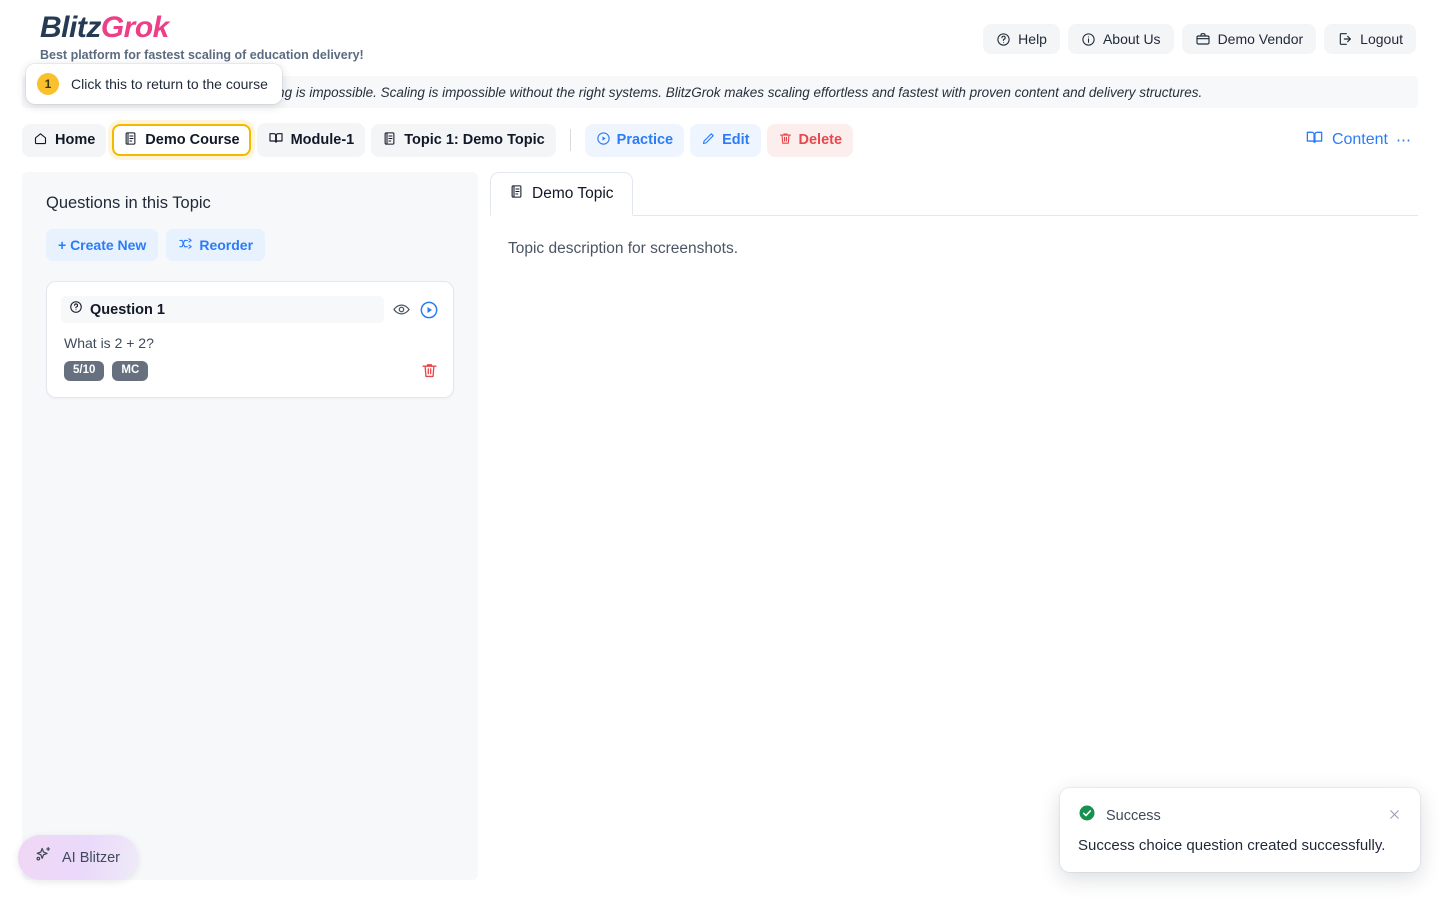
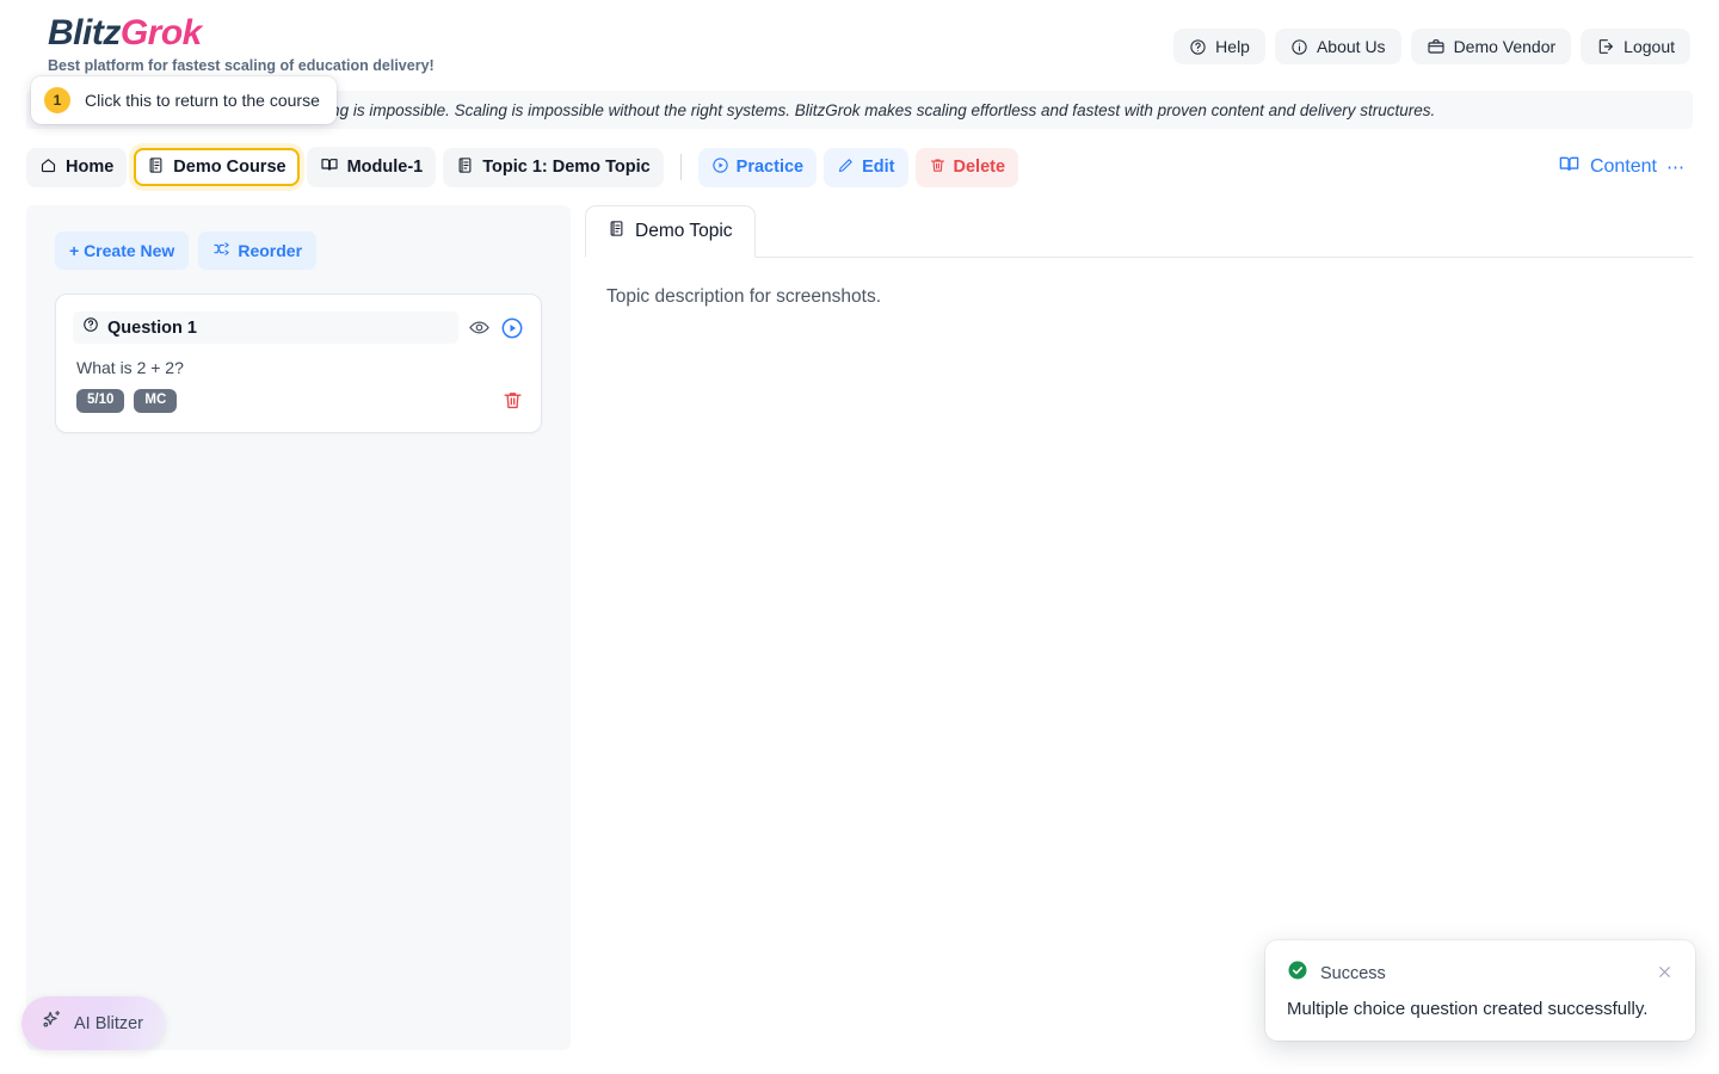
  BlitzGrok
  Best platform for fastest scaling of education delivery!
  Help
  About Us
  Demo Vendor
  Logout
  g is impossible. Scaling is impossible without the right systems. BlitzGrok makes scaling effortless and fastest with proven content and delivery structures.
  1
  Click this to return to the course
  Home
  Demo Course
  Module-1
  Topic 1: Demo Topic
  Practice
  Edit
  Delete
  Content
  ⋯
- Questions in this Topic
  + Create New
  Reorder
  Question 1
  What is 2 + 2?
  5/10
  MC
  Demo Topic
  Topic description for screenshots.
  Success
- Success choice question created successfully.
+ Multiple choice question created successfully.
  AI Blitzer
